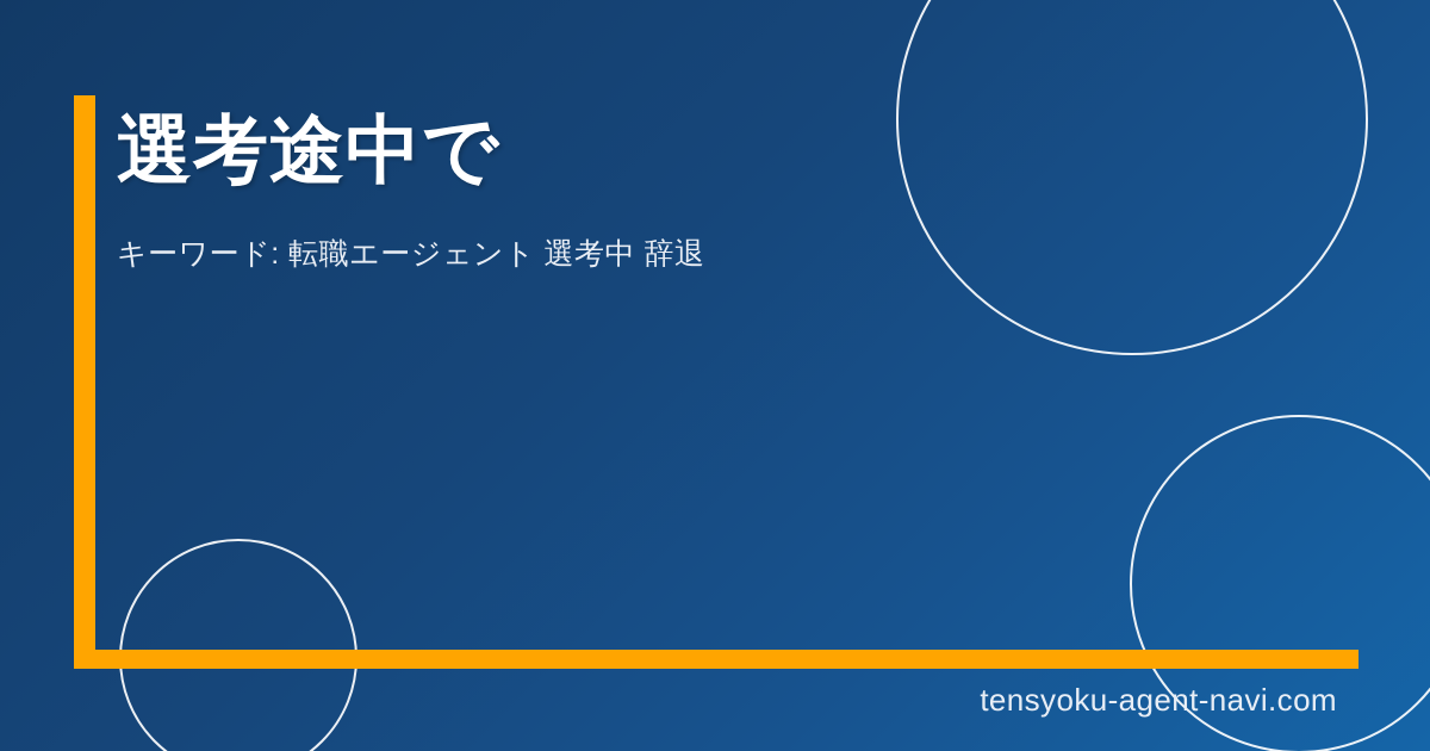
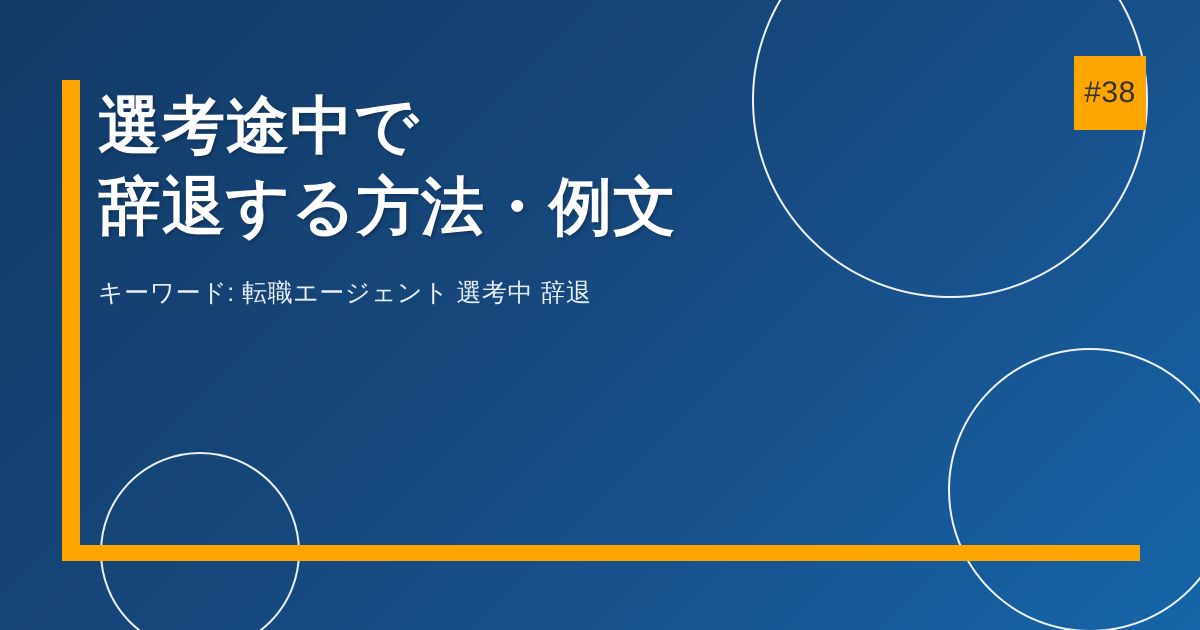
+ #38
  選考途中で
+ 辞退する方法・例文
  キーワード: 転職エージェント 選考中 辞退
- tensyoku-agent-navi.com
